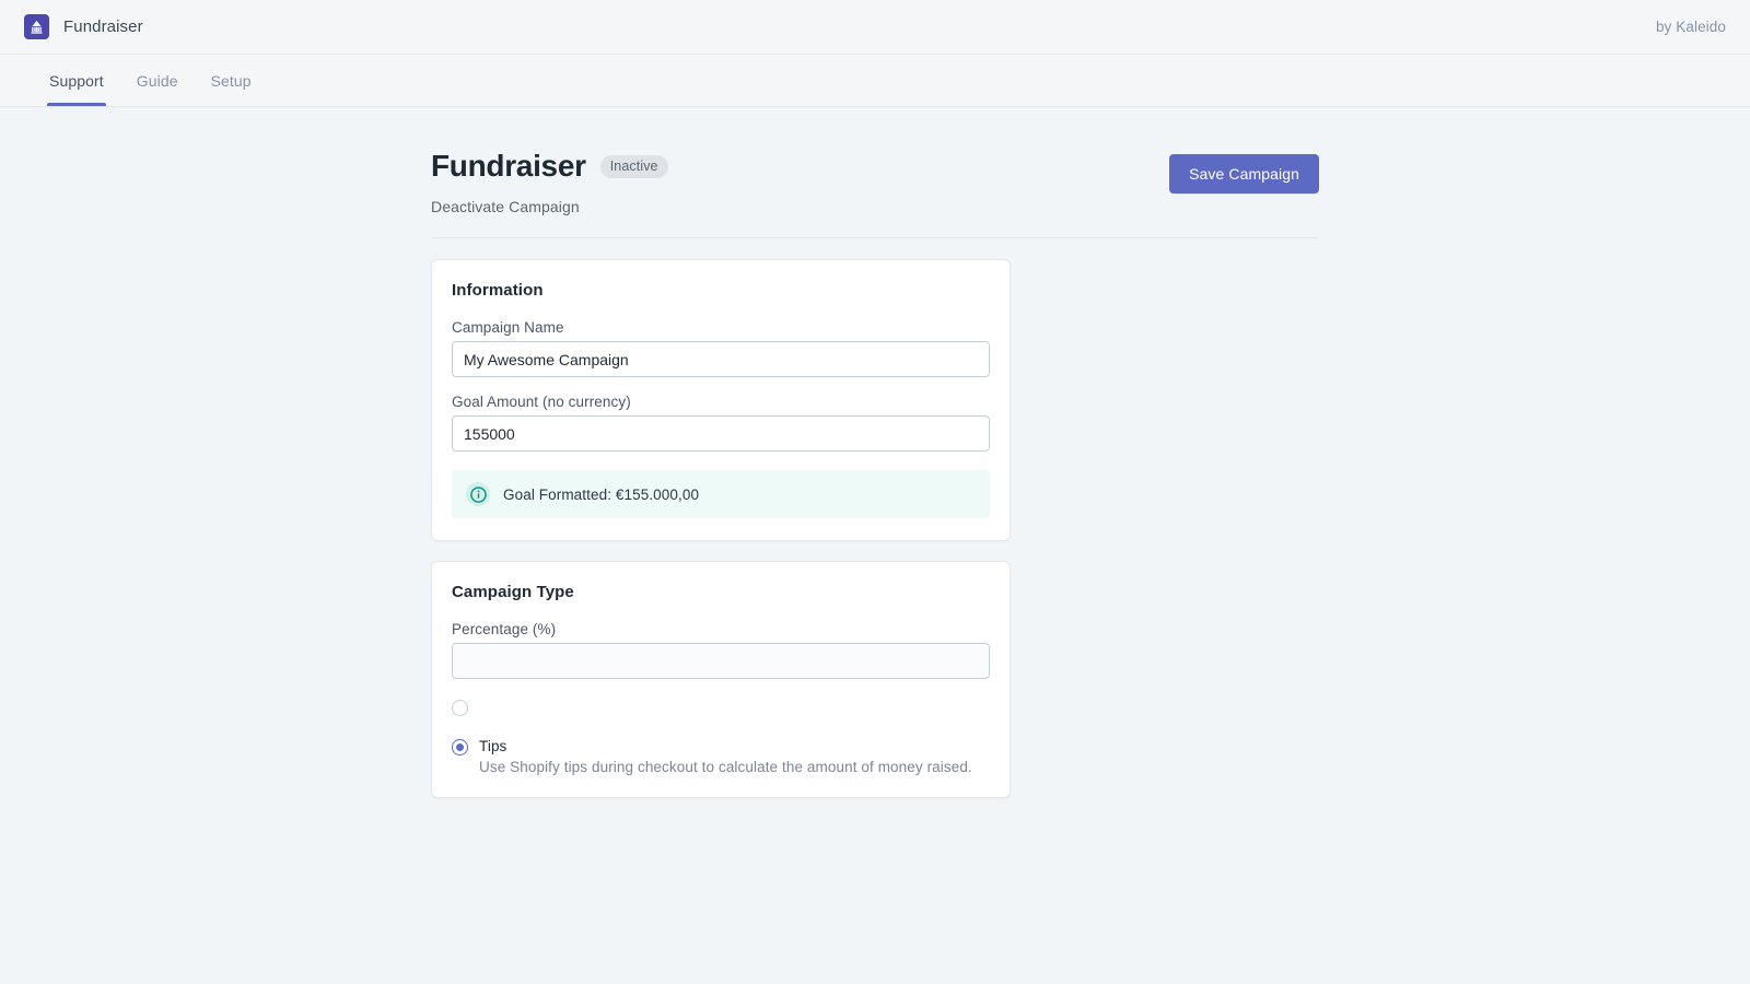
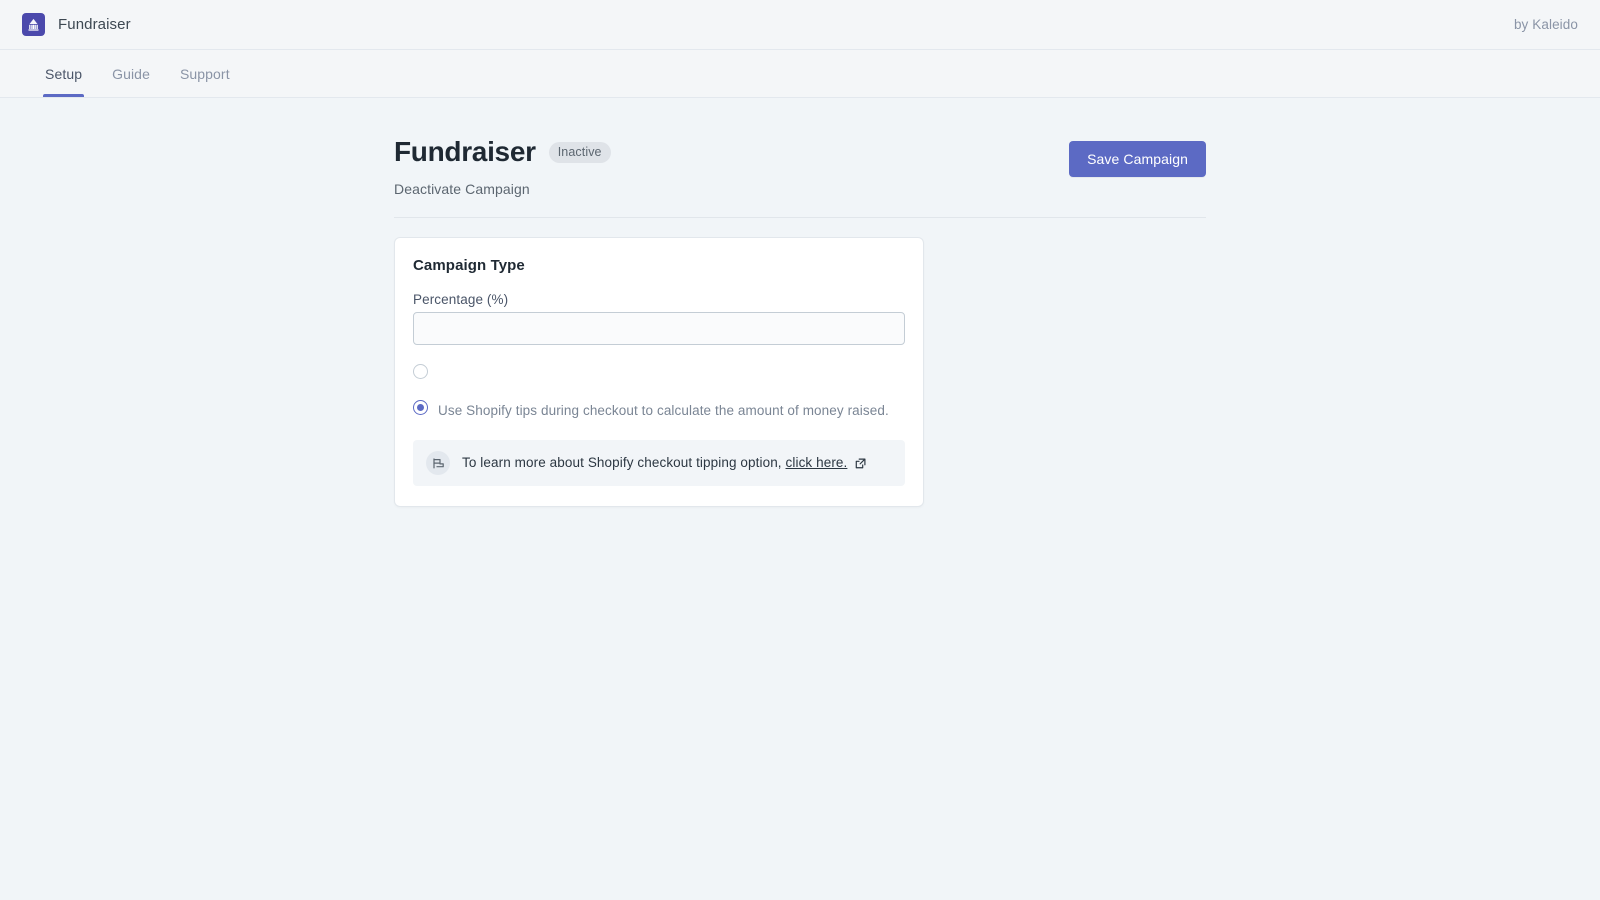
  Fundraiser
  by Kaleido
- Support
+ Setup
  Guide
- Setup
+ Support
  Fundraiser
  Inactive
  Deactivate Campaign
  Save Campaign
- Information
- Campaign Name
- My Awesome Campaign
- Goal Amount (no currency)
- 155000
- Goal Formatted: €155.000,00
  Campaign Type
  Percentage (%)
- Tips
  Use Shopify tips during checkout to calculate the amount of money raised.
+ To learn more about Shopify checkout tipping option, click here.
